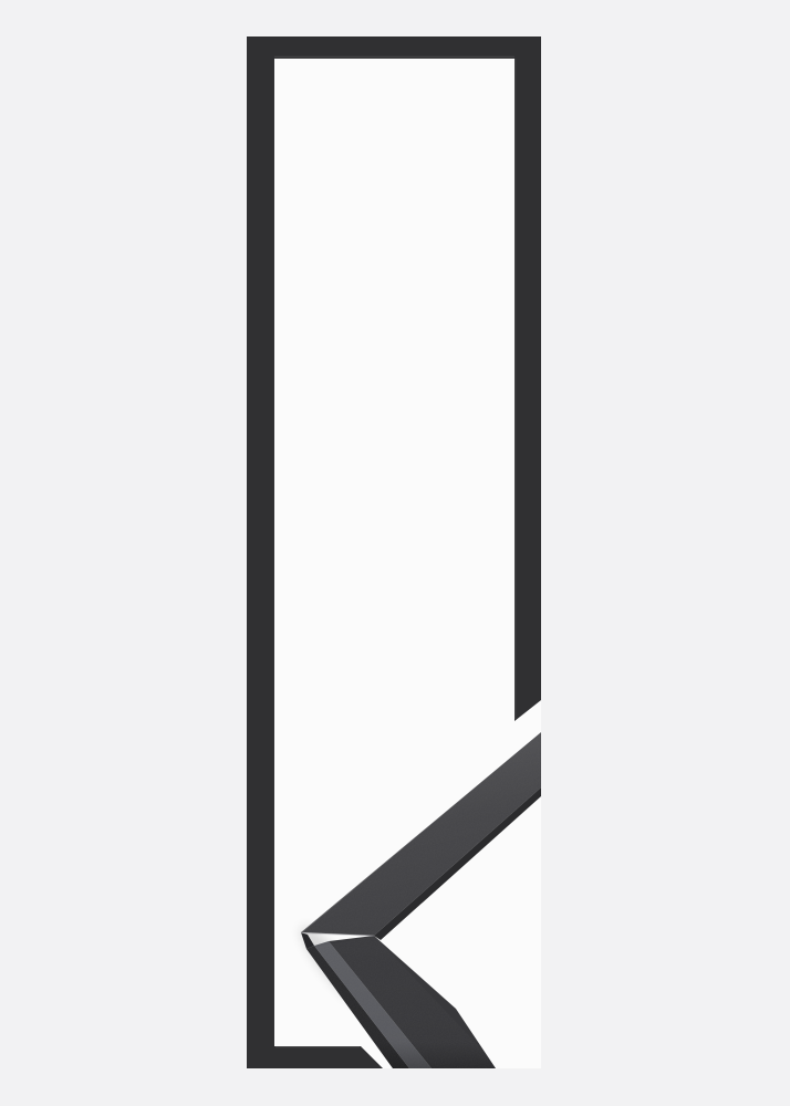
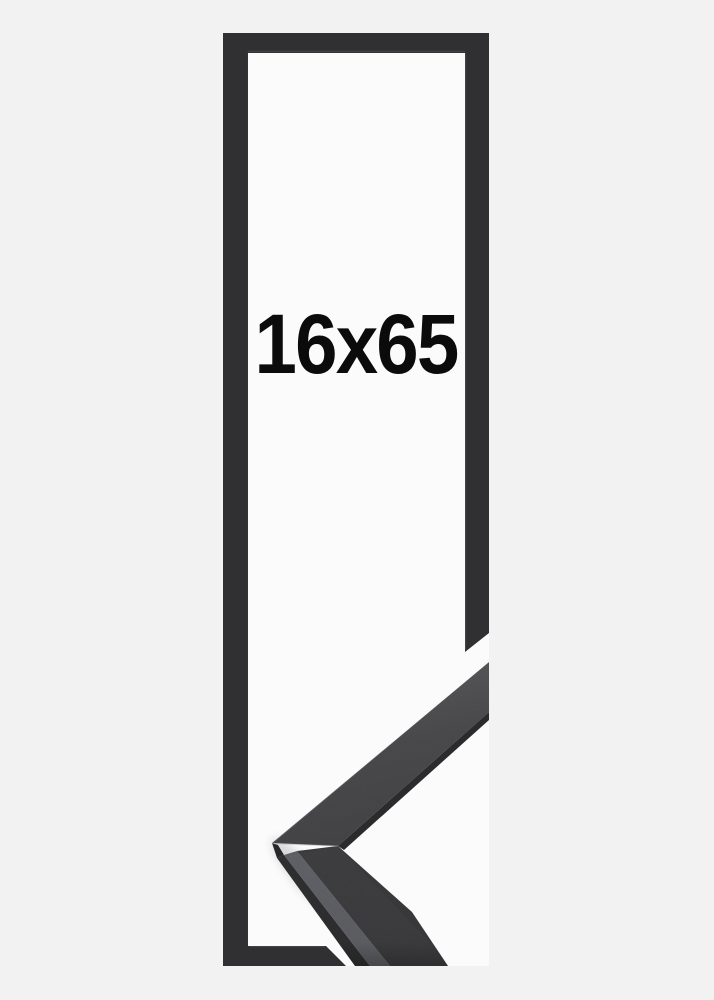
+ 16x65
